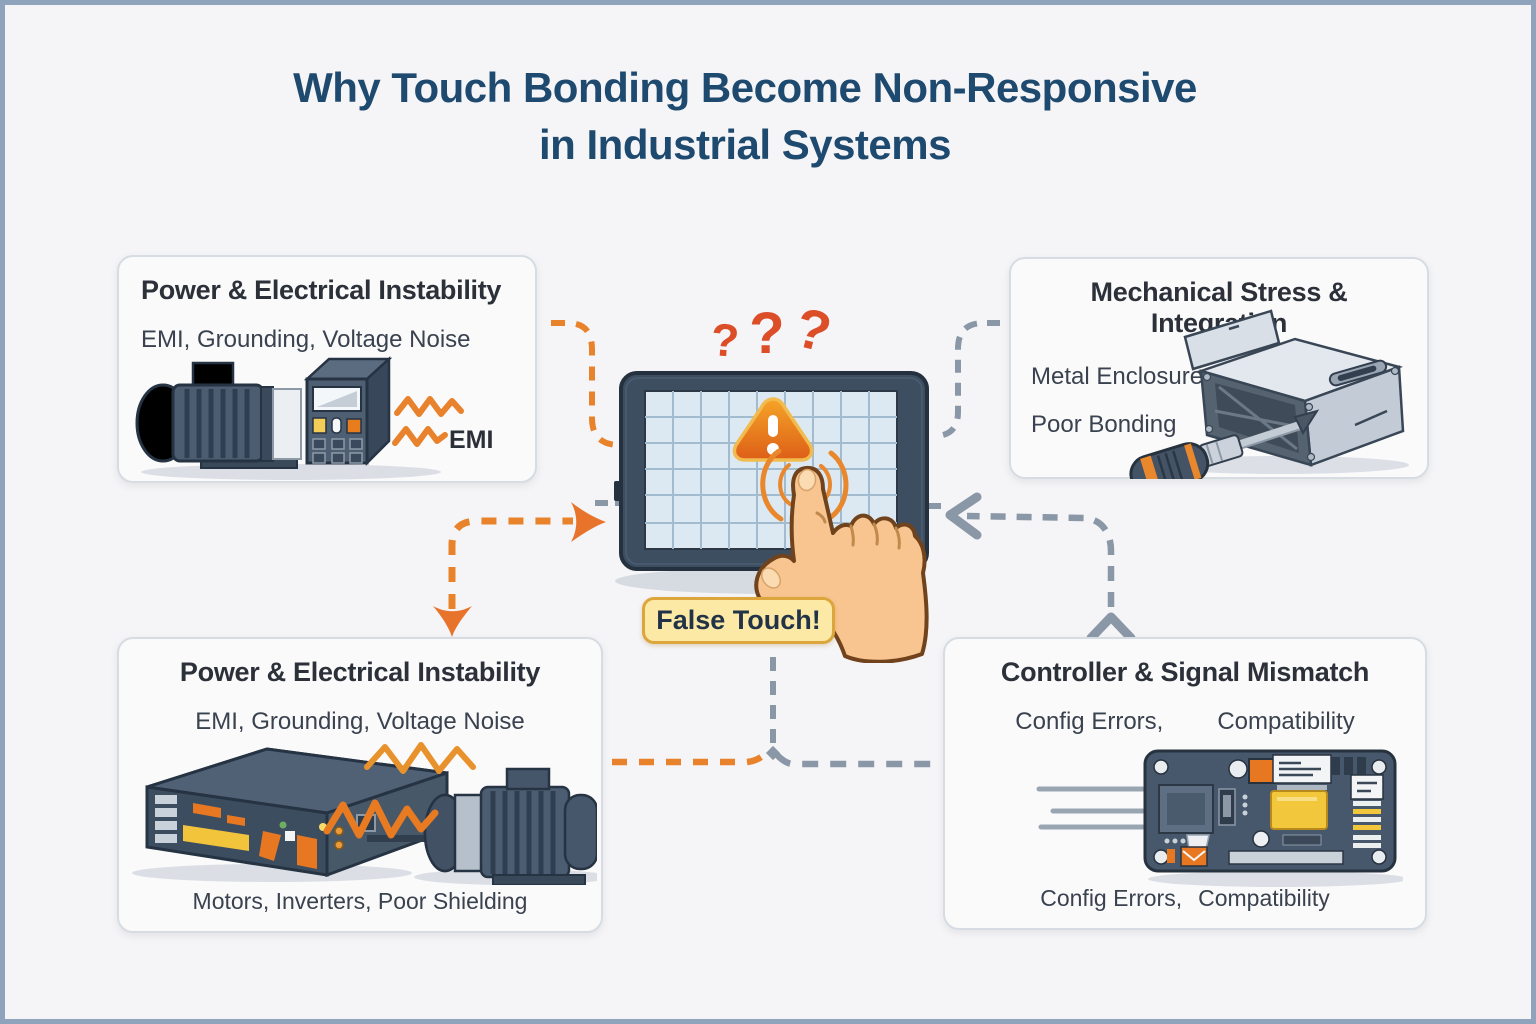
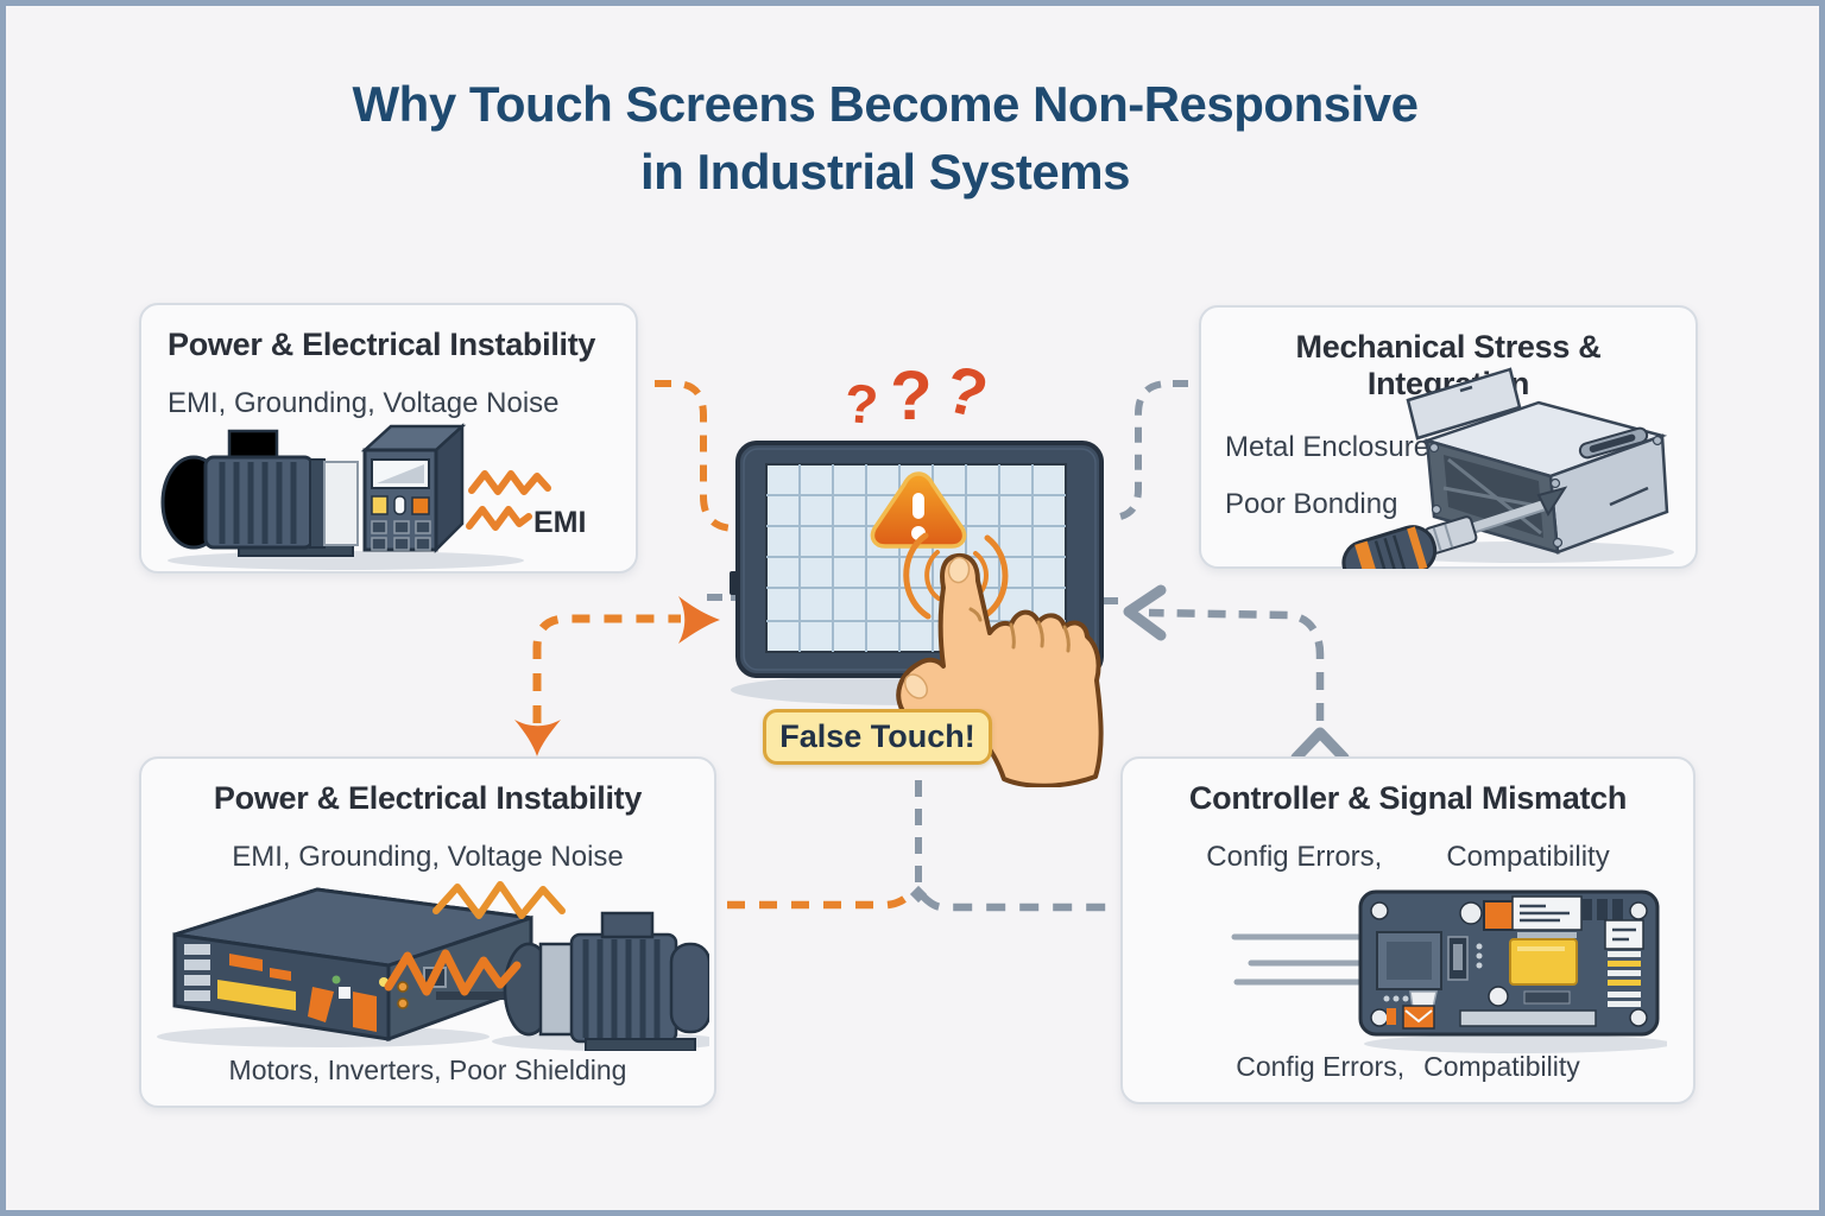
- Why Touch Bonding Become Non-Responsive
+ Why Touch Screens Become Non-Responsive
  in Industrial Systems
  Power & Electrical Instability
  EMI, Grounding, Voltage Noise
  EMI
  Mechanical Stress & Integrn
  Metal Enclosure
  Poor Bonding
  Power & Electrical Instability
  EMI, Grounding, Voltage Noise
  Motors, Inverters, Poor Shielding
  Controller & Signal Mismatch
  Config Errors,
  Compatibility
  Config Errors,
  Compatibility
  ?
  False Touch!
